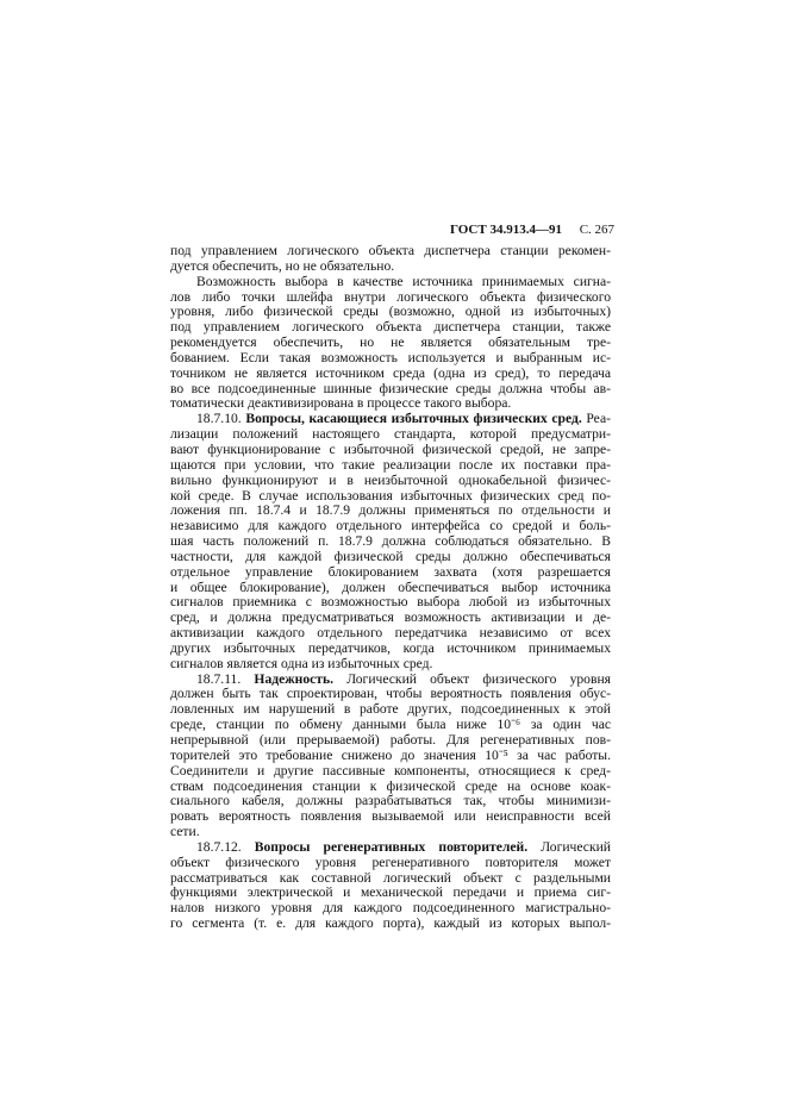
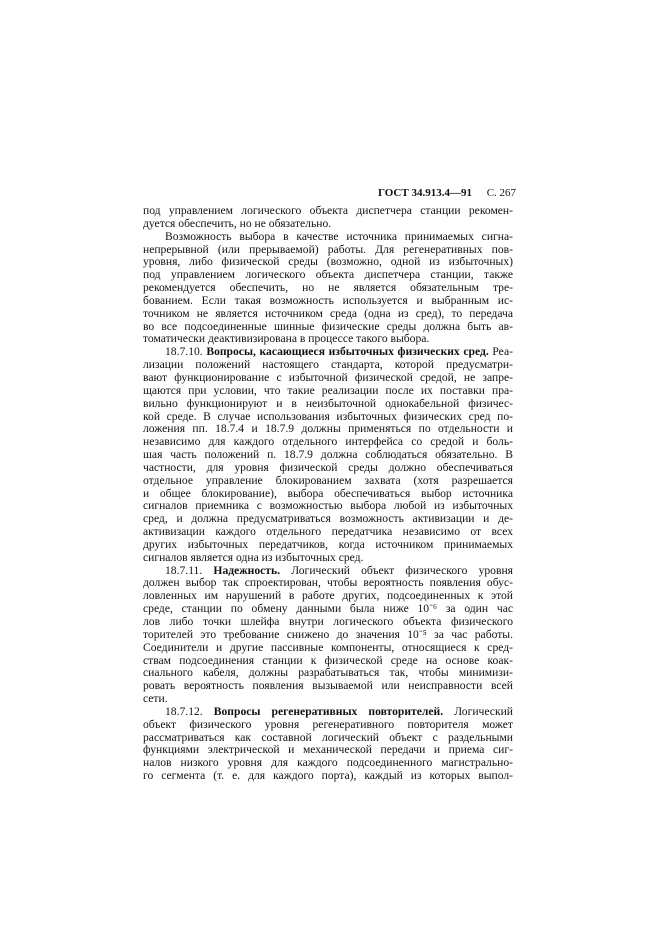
  ГОСТ 34.913.4—91 С. 267
  под управлением логического объекта диспетчера станции рекомен-
  дуется обеспечить, но не обязательно.
  Возможность выбора в качестве источника принимаемых сигна-
- лов либо точки шлейфа внутри логического объекта физического
+ непрерывной (или прерываемой) работы. Для регенеративных пов-
  уровня, либо физической среды (возможно, одной из избыточных)
  под управлением логического объекта диспетчера станции, также
  рекомендуется обеспечить, но не является обязательным тре-
  бованием. Если такая возможность используется и выбранным ис-
  точником не является источником среда (одна из сред), то передача
- во все подсоединенные шинные физические среды должна чтобы ав-
+ во все подсоединенные шинные физические среды должна быть ав-
  томатически деактивизирована в процессе такого выбора.
  18.7.10. Вопросы, касающиеся избыточных физических сред. Реа-
  лизации положений настоящего стандарта, которой предусматри-
  вают функционирование с избыточной физической средой, не запре-
  щаются при условии, что такие реализации после их поставки пра-
  вильно функционируют и в неизбыточной однокабельной физичес-
  кой среде. В случае использования избыточных физических сред по-
  ложения пп. 18.7.4 и 18.7.9 должны применяться по отдельности и
  независимо для каждого отдельного интерфейса со средой и боль-
  шая часть положений п. 18.7.9 должна соблюдаться обязательно. В
- частности, для каждой физической среды должно обеспечиваться
+ частности, для уровня физической среды должно обеспечиваться
  отдельное управление блокированием захвата (хотя разрешается
- и общее блокирование), должен обеспечиваться выбор источника
+ и общее блокирование), выбора обеспечиваться выбор источника
  сигналов приемника с возможностью выбора любой из избыточных
  сред, и должна предусматриваться возможность активизации и де-
  активизации каждого отдельного передатчика независимо от всех
  других избыточных передатчиков, когда источником принимаемых
  сигналов является одна из избыточных сред.
  18.7.11. Надежность. Логический объект физического уровня
- должен быть так спроектирован, чтобы вероятность появления обус-
+ должен выбор так спроектирован, чтобы вероятность появления обус-
  ловленных им нарушений в работе других, подсоединенных к этой
  среде, станции по обмену данными была ниже 10⁻⁶ за один час
- непрерывной (или прерываемой) работы. Для регенеративных пов-
+ лов либо точки шлейфа внутри логического объекта физического
  торителей это требование снижено до значения 10⁻⁵ за час работы.
  Соединители и другие пассивные компоненты, относящиеся к сред-
  ствам подсоединения станции к физической среде на основе коак-
  сиального кабеля, должны разрабатываться так, чтобы минимизи-
  ровать вероятность появления вызываемой или неисправности всей
  сети.
  18.7.12. Вопросы регенеративных повторителей. Логический
  объект физического уровня регенеративного повторителя может
  рассматриваться как составной логический объект с раздельными
  функциями электрической и механической передачи и приема сиг-
  налов низкого уровня для каждого подсоединенного магистрально-
  го сегмента (т. е. для каждого порта), каждый из которых выпол-
